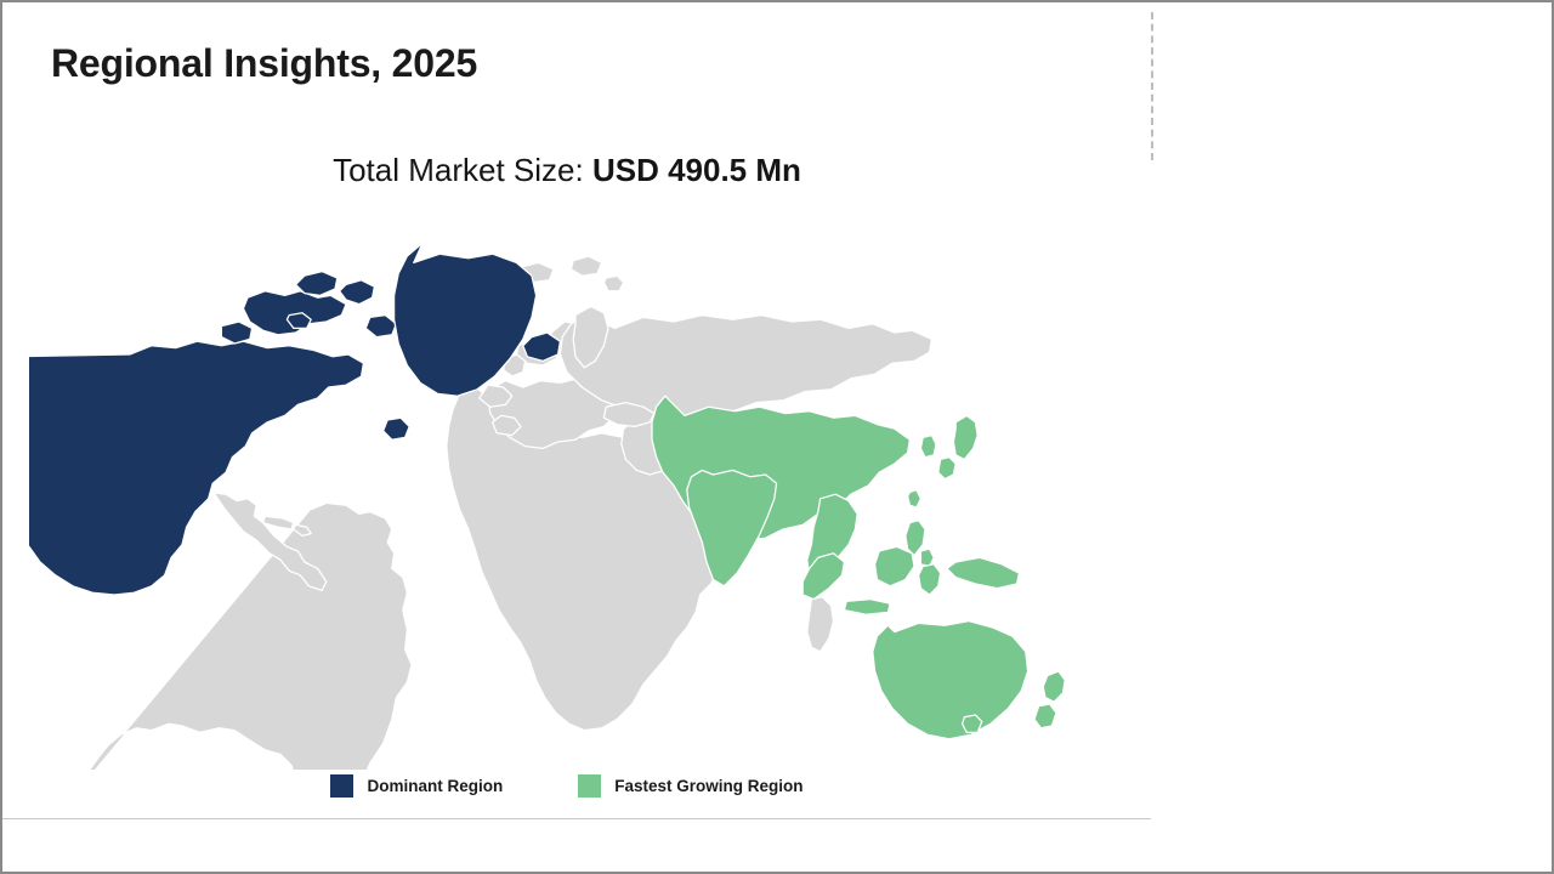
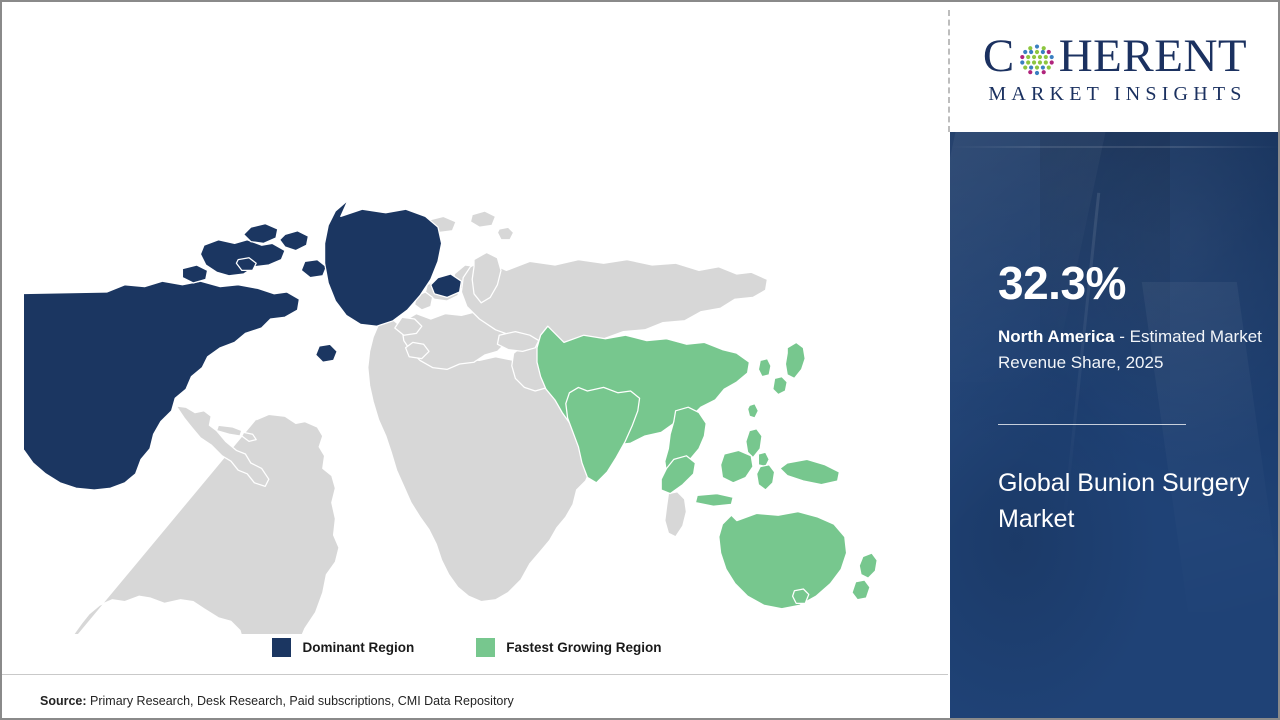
- Regional Insights, 2025
- Total Market Size: USD 490.5 Mn
  Dominant Region
  Fastest Growing Region
+ Source: Primary Research, Desk Research, Paid subscriptions, CMI Data Repository
+ C
+ HERENT
+ MARKET INSIGHTS
+ 32.3%
+ North America - Estimated Market Revenue Share, 2025
+ Global Bunion Surgery Market
